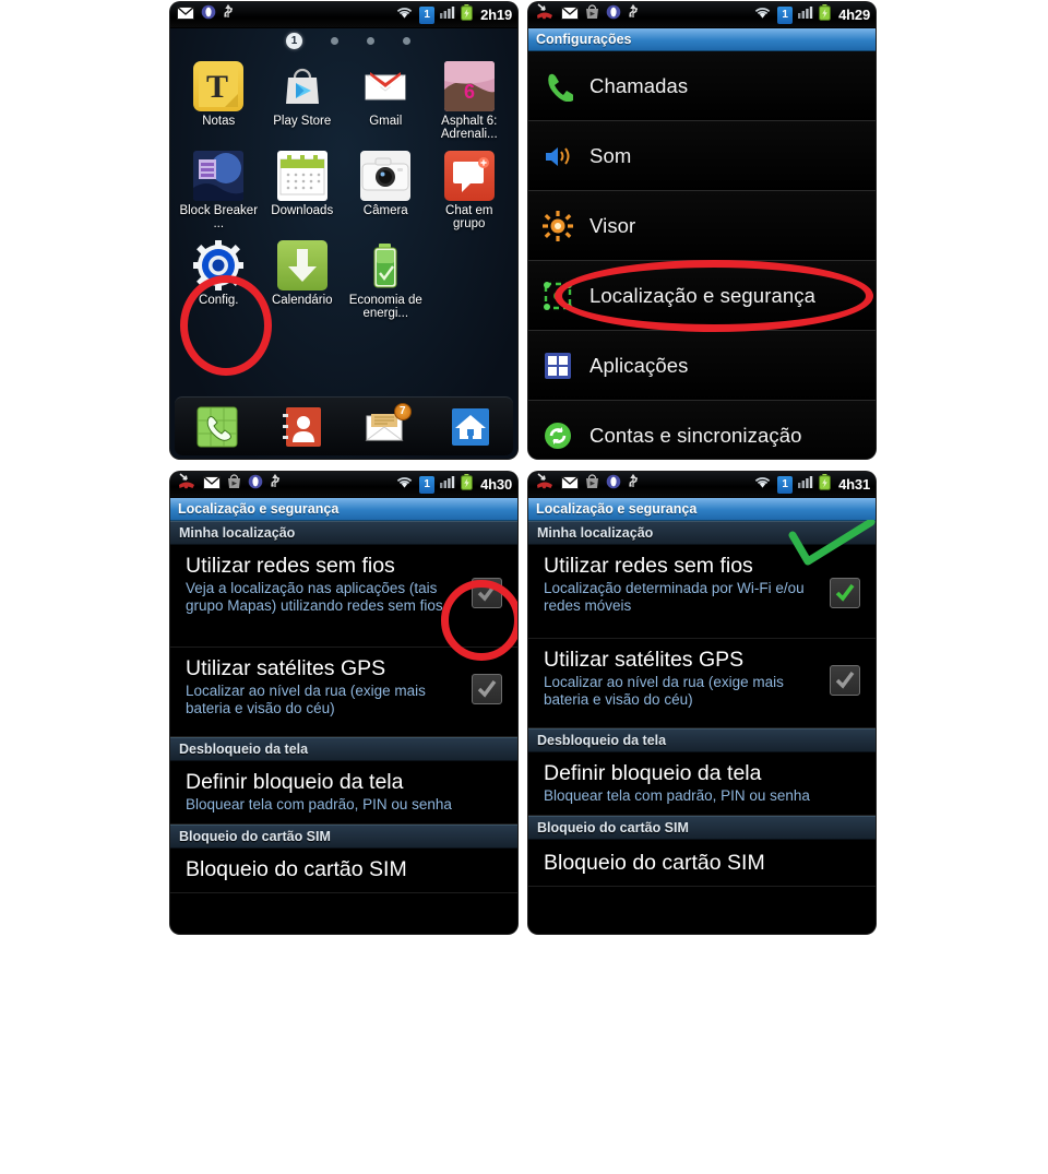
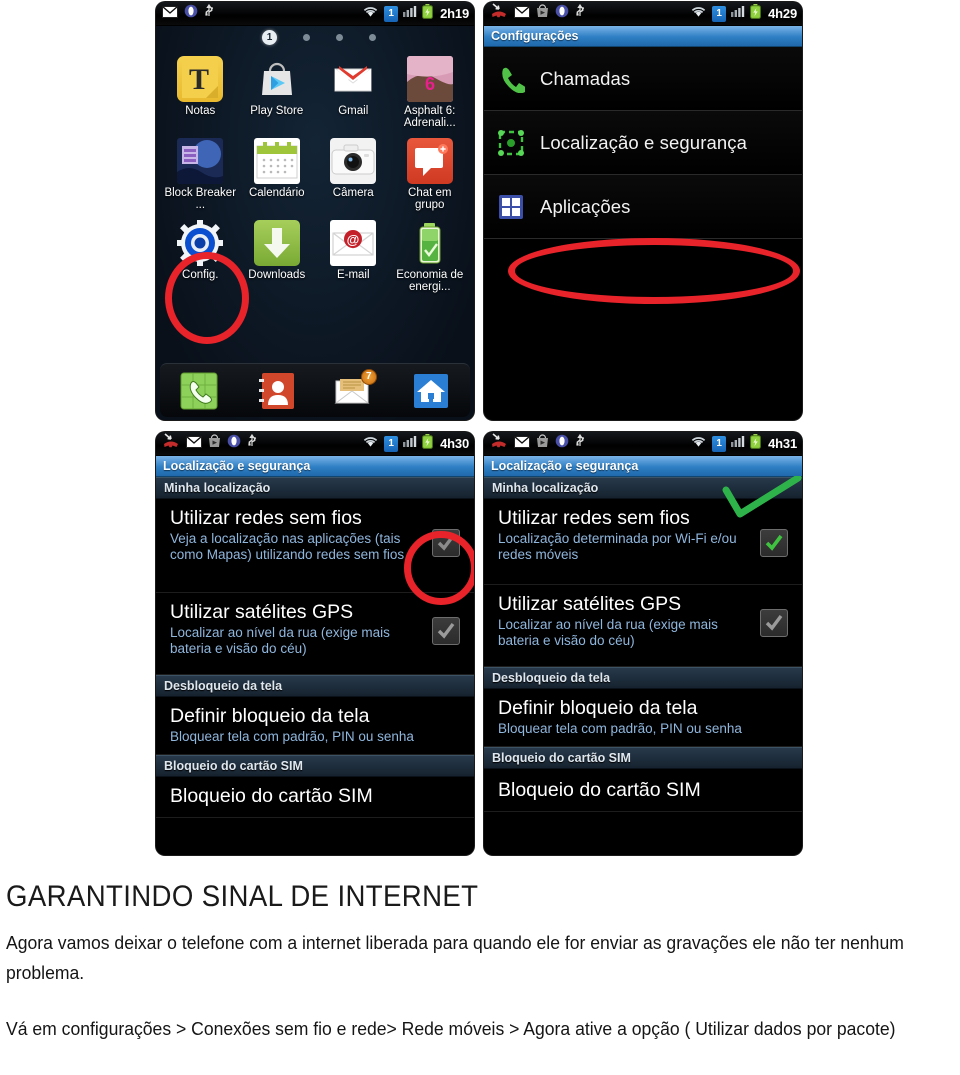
  1
  2h19
  1
  T
  Notas
  Play Store
  Gmail
  6
  Asphalt 6: Adrenali...
  Block Breaker ...
- Downloads
+ Calendário
  Câmera
  Chat em grupo
  Config.
- Calendário
+ Downloads
+ @
+ E-mail
  Economia de energi...
  7
  1
  4h29
  Configurações
  Chamadas
- Som
- Visor
  Localização e segurança
  Aplicações
- Contas e sincronização
  1
  4h30
  Localização e segurança
  Minha localização
  Utilizar redes sem fios
- Veja a localização nas aplicações (tais grupo Mapas) utilizando redes sem fios
+ Veja a localização nas aplicações (tais como Mapas) utilizando redes sem fios
  Utilizar satélites GPS
  Localizar ao nível da rua (exige mais bateria e visão do céu)
  Desbloqueio da tela
  Definir bloqueio da tela
  Bloquear tela com padrão, PIN ou senha
  Bloqueio do cartão SIM
  Bloqueio do cartão SIM
  1
  4h31
  Localização e segurança
  Minha localização
  Utilizar redes sem fios
  Localização determinada por Wi-Fi e/ou redes móveis
  Utilizar satélites GPS
  Localizar ao nível da rua (exige mais bateria e visão do céu)
  Desbloqueio da tela
  Definir bloqueio da tela
  Bloquear tela com padrão, PIN ou senha
  Bloqueio do cartão SIM
  Bloqueio do cartão SIM
+ GARANTINDO SINAL DE INTERNET
+ Agora vamos deixar o telefone com a internet liberada para quando ele for enviar as gravações ele não ter nenhum problema.
+ Vá em configurações > Conexões sem fio e rede> Rede móveis > Agora ative a opção ( Utilizar dados por pacote)
